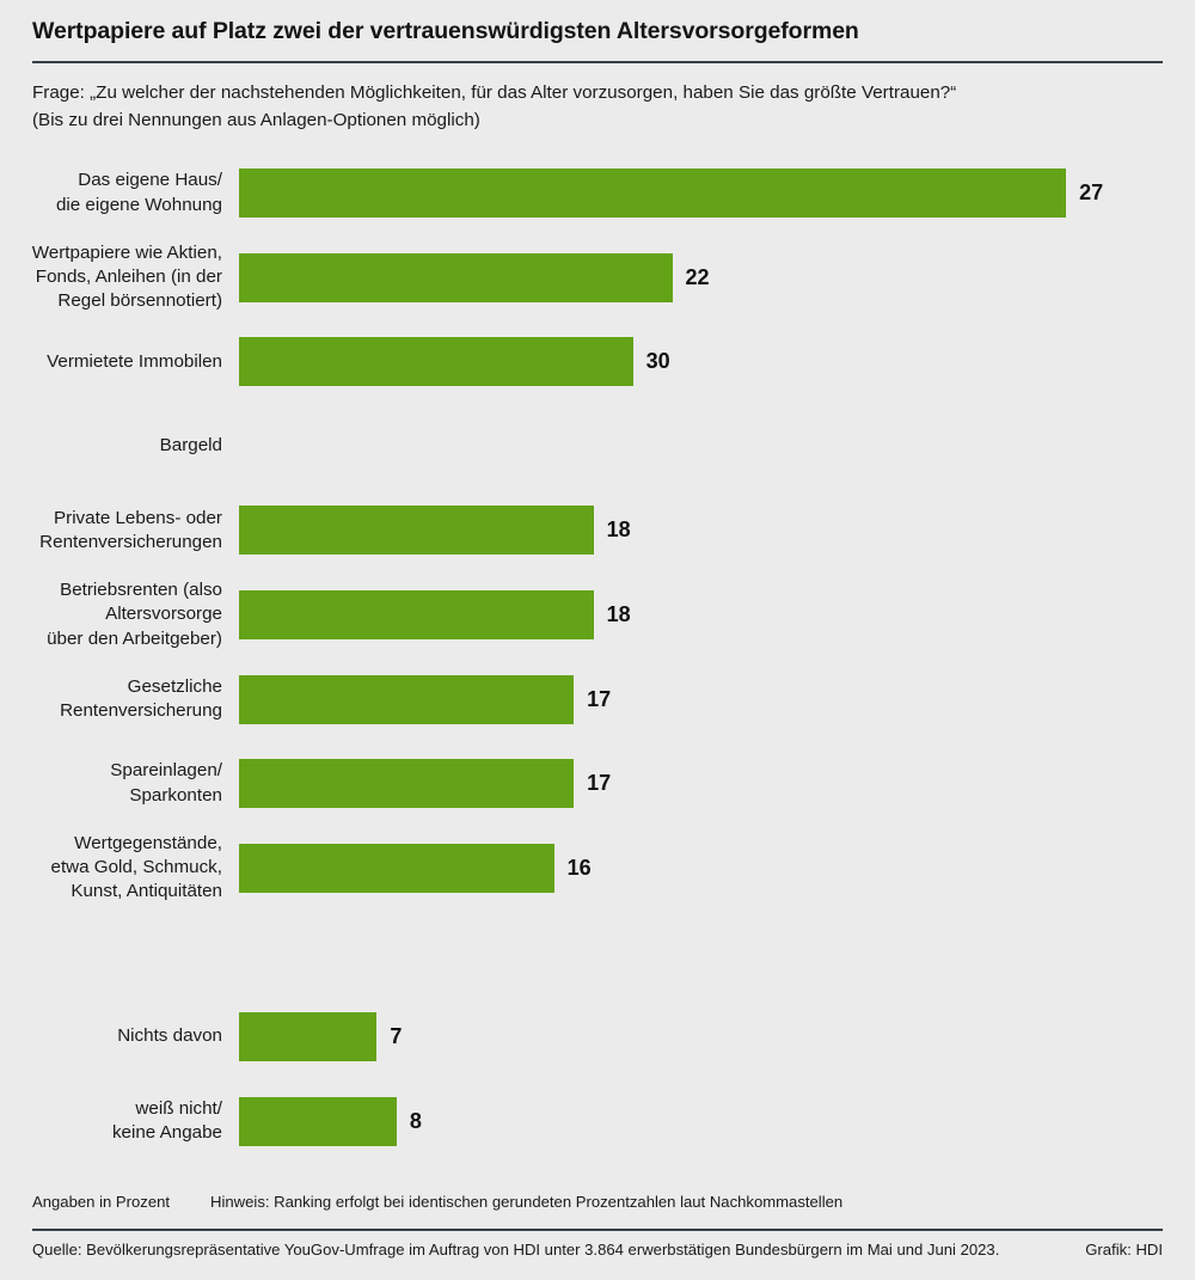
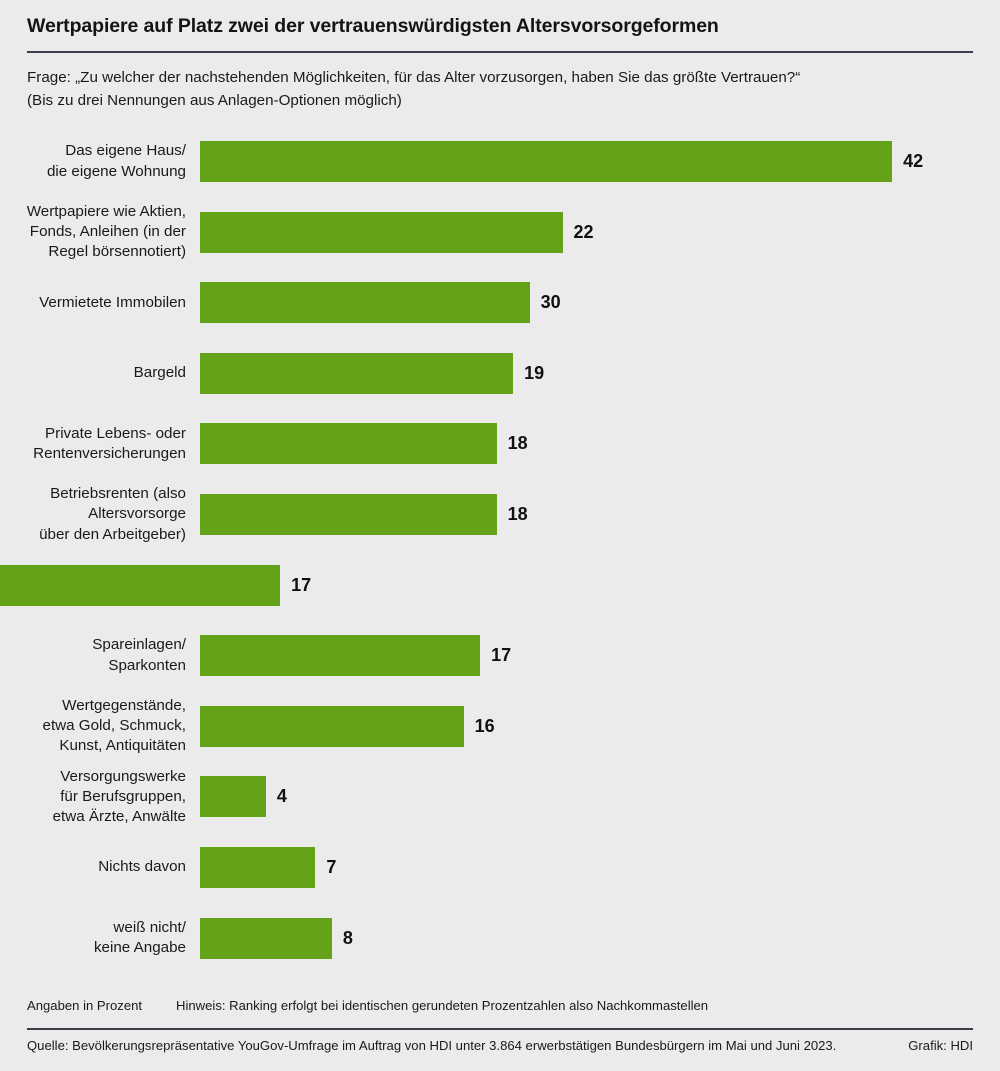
  Wertpapiere auf Platz zwei der vertrauenswürdigsten Altersvorsorgeformen
  Frage: „Zu welcher der nachstehenden Möglichkeiten, für das Alter vorzusorgen, haben Sie das größte Vertrauen?“
  (Bis zu drei Nennungen aus Anlagen-Optionen möglich)
  Das eigene Haus/
  die eigene Wohnung
- 27
+ 42
  Wertpapiere wie Aktien,
  Fonds, Anleihen (in der
  Regel börsennotiert)
  22
  Vermietete Immobilen
  30
  Bargeld
+ 19
  Private Lebens- oder
  Rentenversicherungen
  18
  Betriebsrenten (also
  Altersvorsorge
  über den Arbeitgeber)
  18
- Gesetzliche
- Rentenversicherung
  17
  Spareinlagen/
  Sparkonten
  17
  Wertgegenstände,
  etwa Gold, Schmuck,
  Kunst, Antiquitäten
  16
+ Versorgungswerke
+ für Berufsgruppen,
+ etwa Ärzte, Anwälte
+ 4
  Nichts davon
  7
  weiß nicht/
  keine Angabe
  8
  Angaben in Prozent
- Hinweis: Ranking erfolgt bei identischen gerundeten Prozentzahlen laut Nachkommastellen
+ Hinweis: Ranking erfolgt bei identischen gerundeten Prozentzahlen also Nachkommastellen
  Quelle: Bevölkerungsrepräsentative YouGov-Umfrage im Auftrag von HDI unter 3.864 erwerbstätigen Bundesbürgern im Mai und Juni 2023.
  Grafik: HDI
